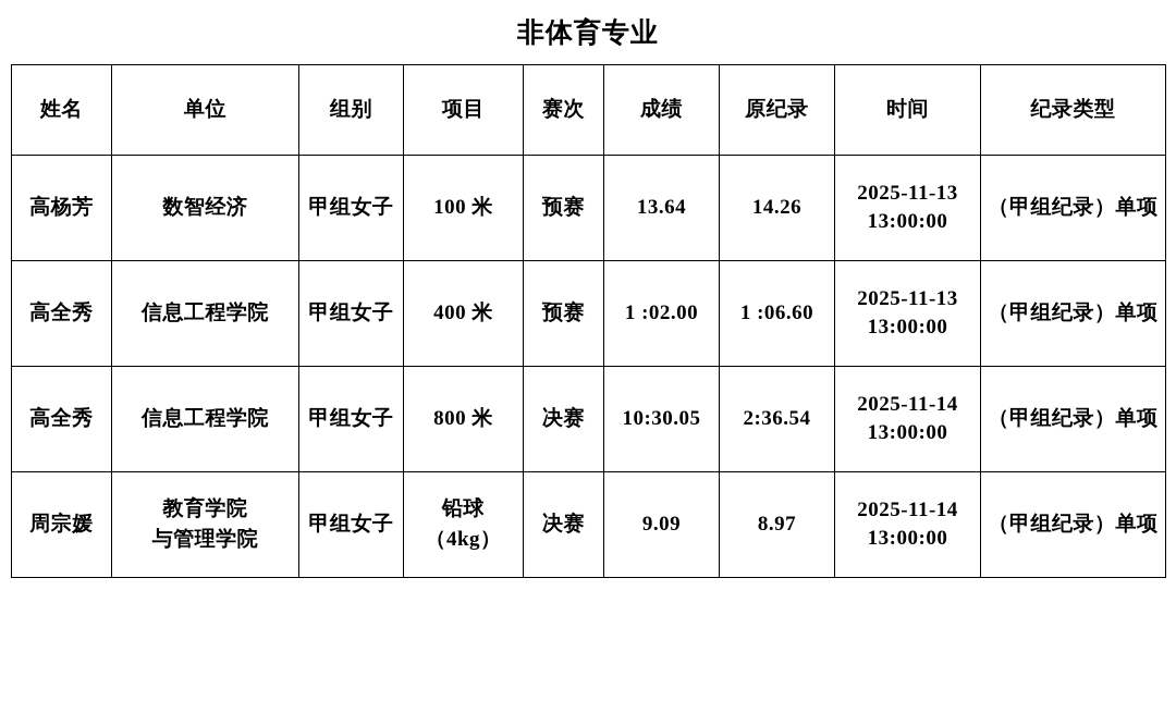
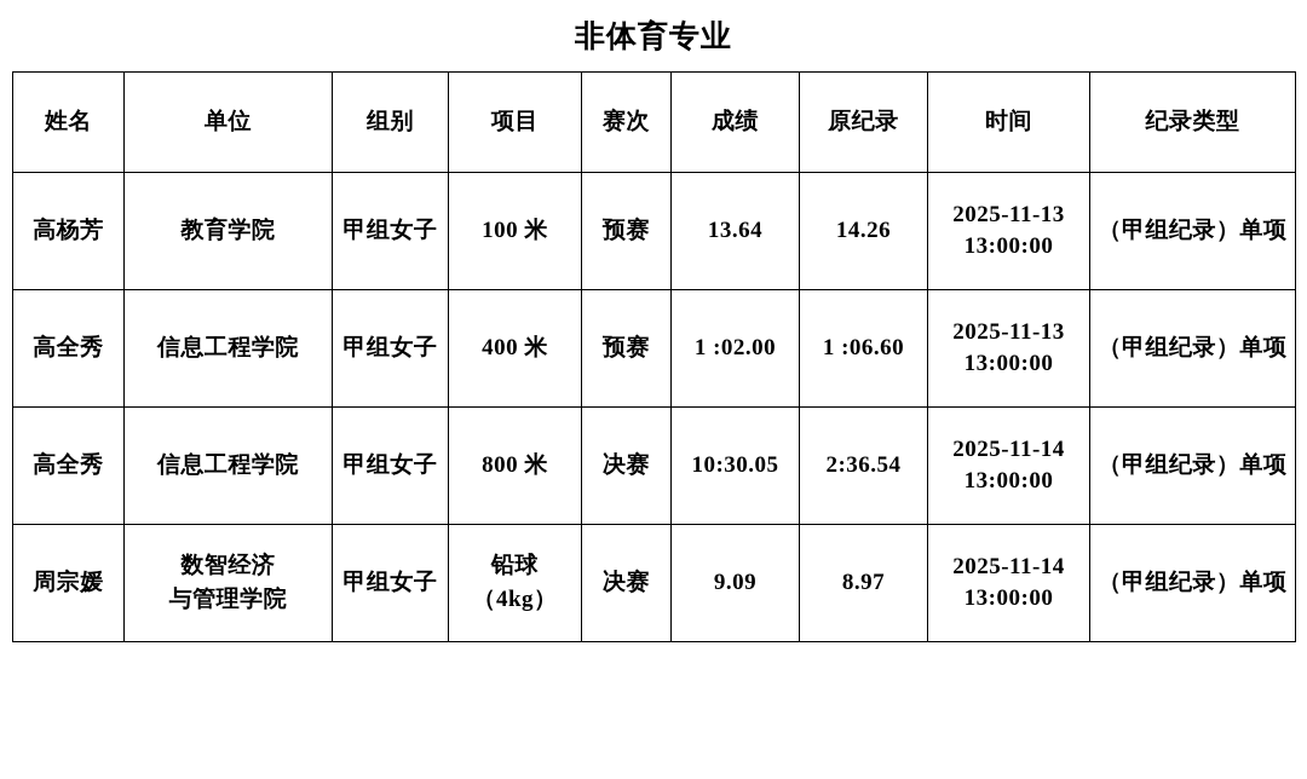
  非体育专业
  姓名	单位	组别	项目	赛次	成绩	原纪录	时间	纪录类型
- 高杨芳	数智经济	甲组女子	100 米	预赛	13.64	14.26	2025-11-13 13:00:00	（甲组纪录）单项
+ 高杨芳	教育学院	甲组女子	100 米	预赛	13.64	14.26	2025-11-13 13:00:00	（甲组纪录）单项
  高全秀	信息工程学院	甲组女子	400 米	预赛	1 :02.00	1 :06.60	2025-11-13 13:00:00	（甲组纪录）单项
  高全秀	信息工程学院	甲组女子	800 米	决赛	10:30.05	2:36.54	2025-11-14 13:00:00	（甲组纪录）单项
- 周宗媛	教育学院 与管理学院	甲组女子	铅球 （4kg）	决赛	9.09	8.97	2025-11-14 13:00:00	（甲组纪录）单项
+ 周宗媛	数智经济 与管理学院	甲组女子	铅球 （4kg）	决赛	9.09	8.97	2025-11-14 13:00:00	（甲组纪录）单项
